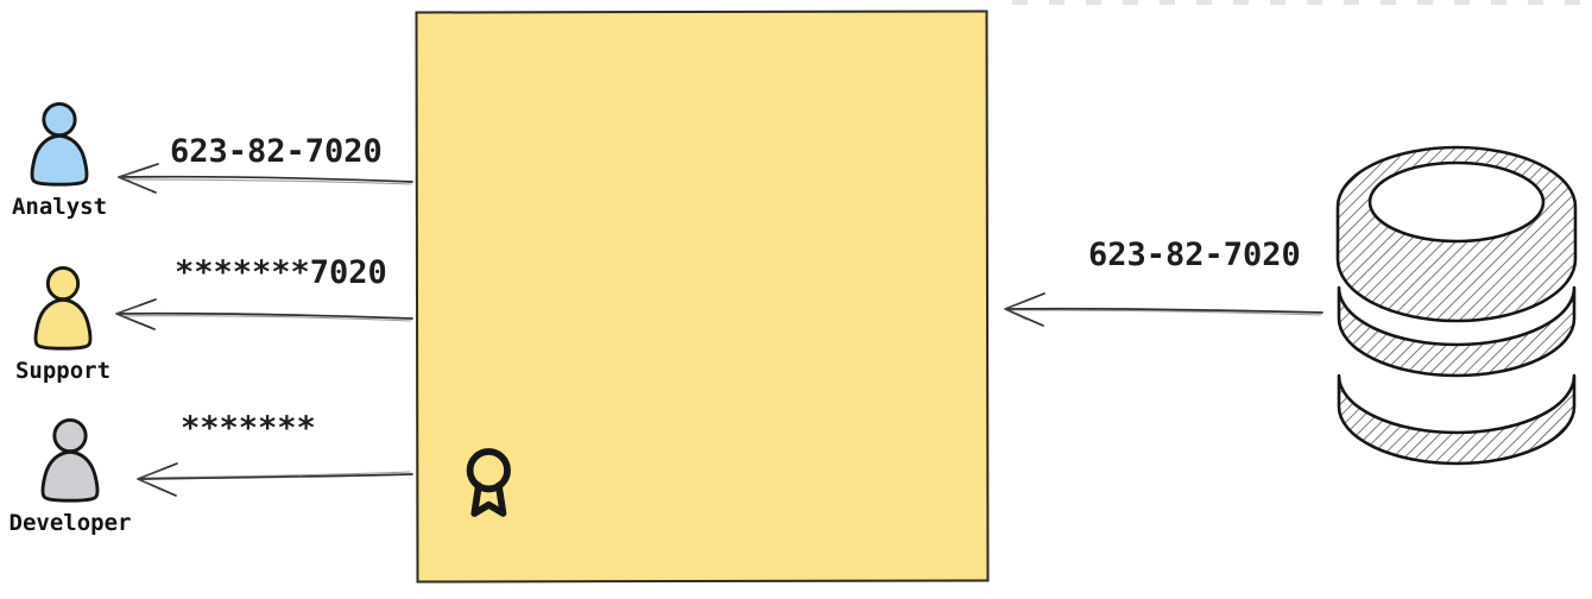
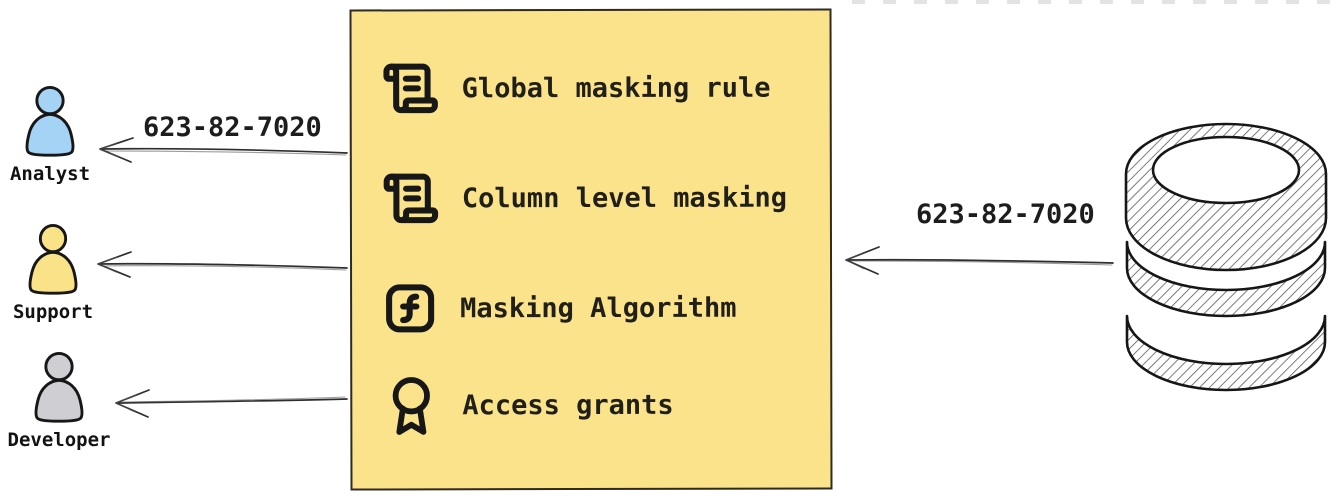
  Analyst
  Support
  Developer
  623-82-7020
- *******7020
- *******
  623-82-7020
+ Global masking rule
+ Column level masking
+ Masking Algorithm
+ Access grants
